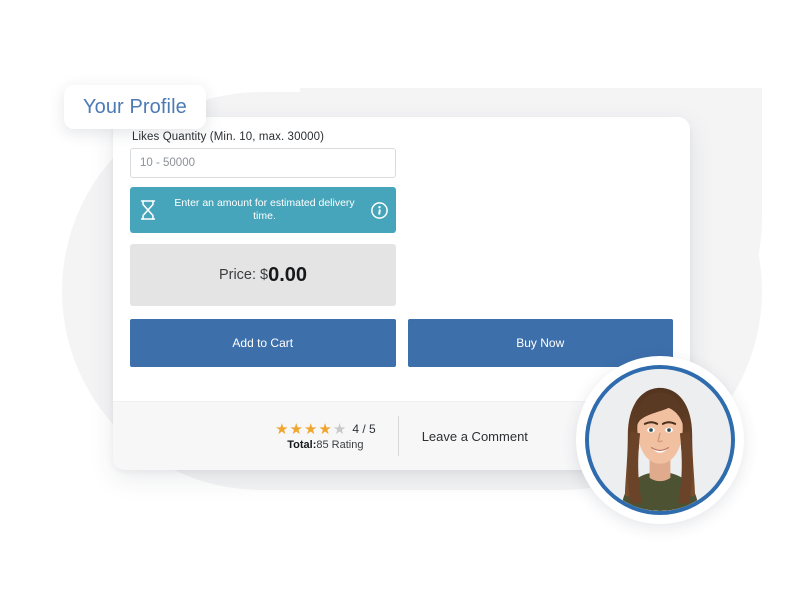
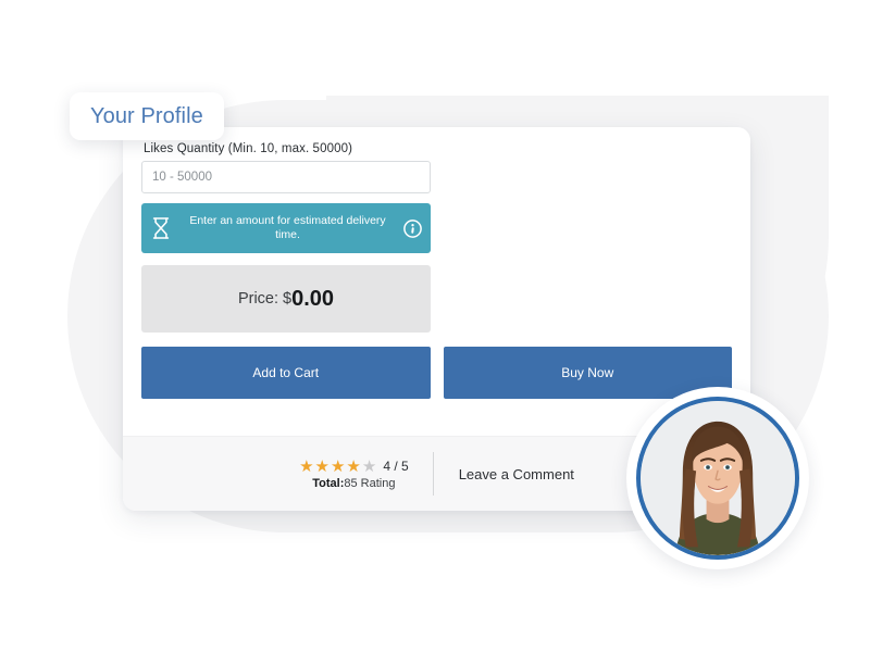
- Likes Quantity (Min. 10, max. 30000)
+ Likes Quantity (Min. 10, max. 50000)
  10 - 50000
  Enter an amount for estimated delivery time.
  Price: $
  0.00
  Add to Cart
  Buy Now
  ★
  ★
  ★
  ★
  ★
  4 / 5
  Total:85 Rating
  Leave a Comment
  Your Profile
